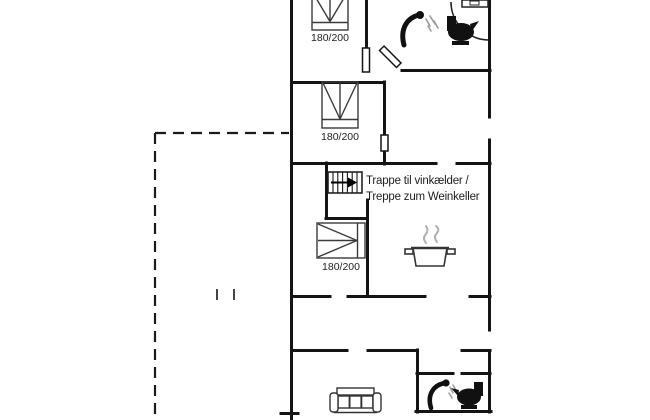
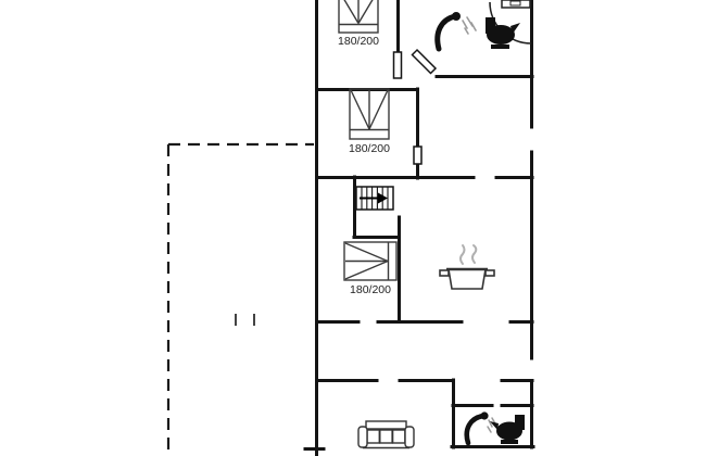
  180/200
  180/200
  180/200
- Trappe til vinkælder /
- Treppe zum Weinkeller
